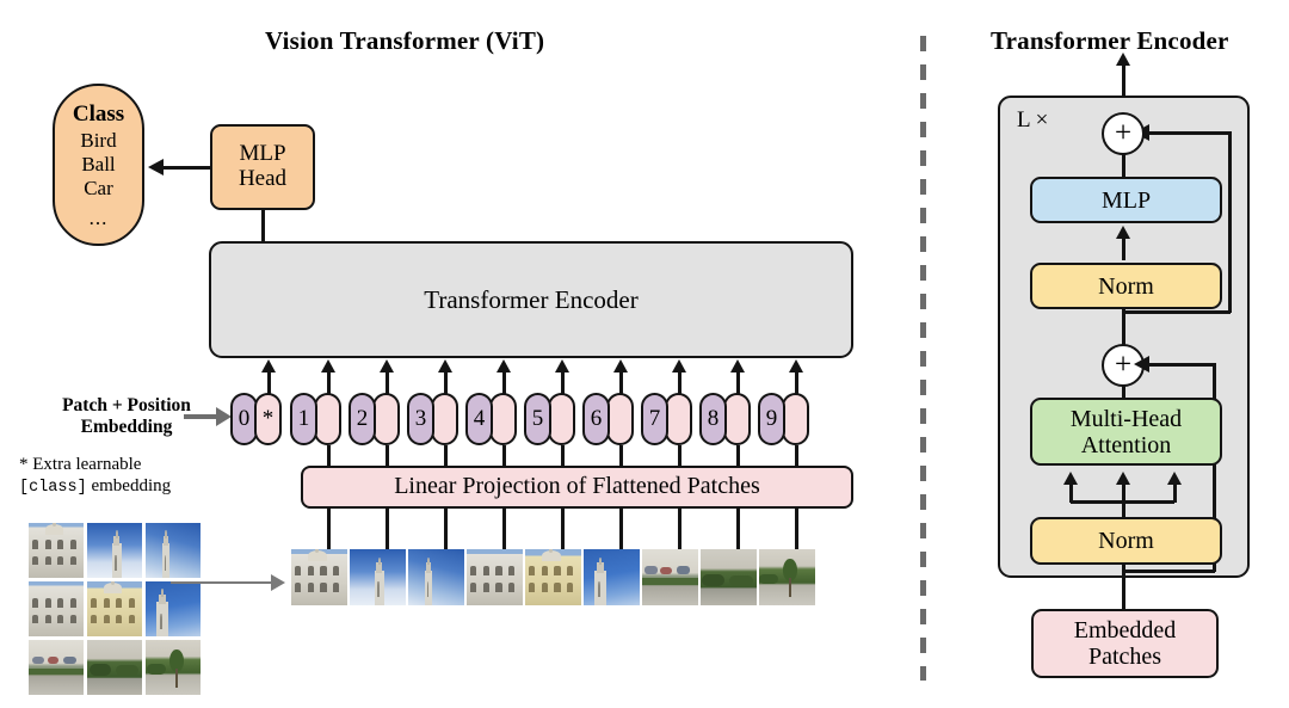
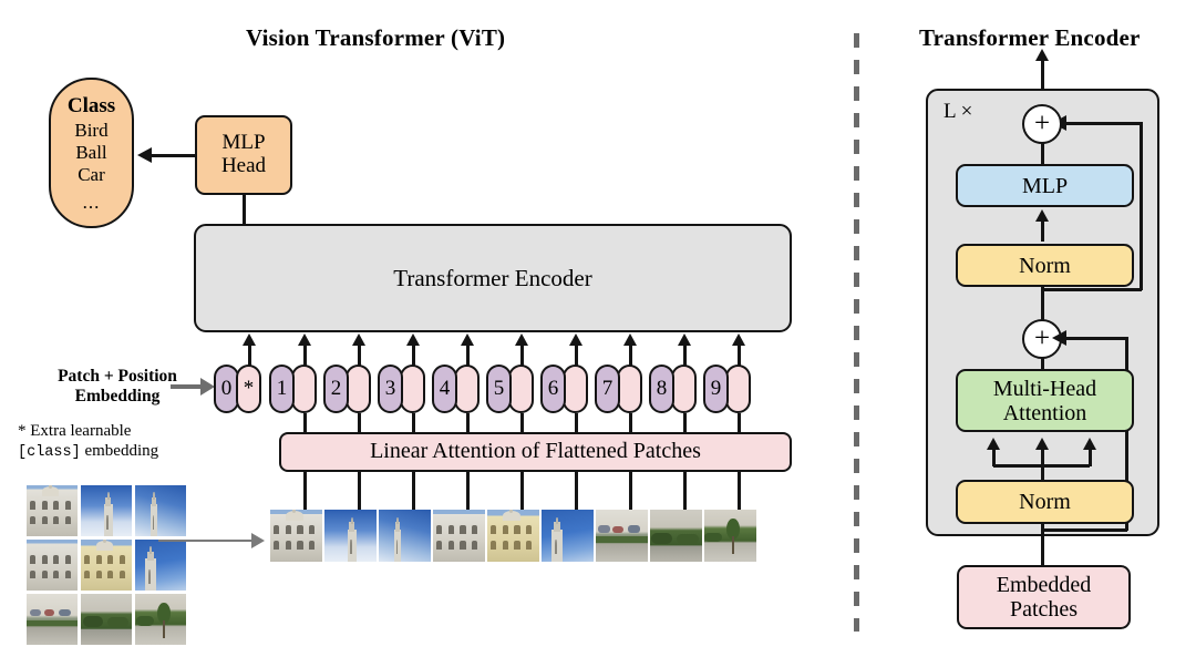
  Vision Transformer (ViT)
  Class
  Bird
  Ball
  Car
  ...
  MLP
  Head
  Transformer Encoder
  0
  *
  1
  2
  3
  4
  5
  6
  7
  8
  9
  Patch + Position
  Embedding
  * Extra learnable
  [class] embedding
- Linear Projection of Flattened Patches
+ Linear Attention of Flattened Patches
  Transformer Encoder
  L ×
  +
  MLP
  Norm
  +
  Multi-Head
  Attention
  Norm
  Embedded
  Patches
